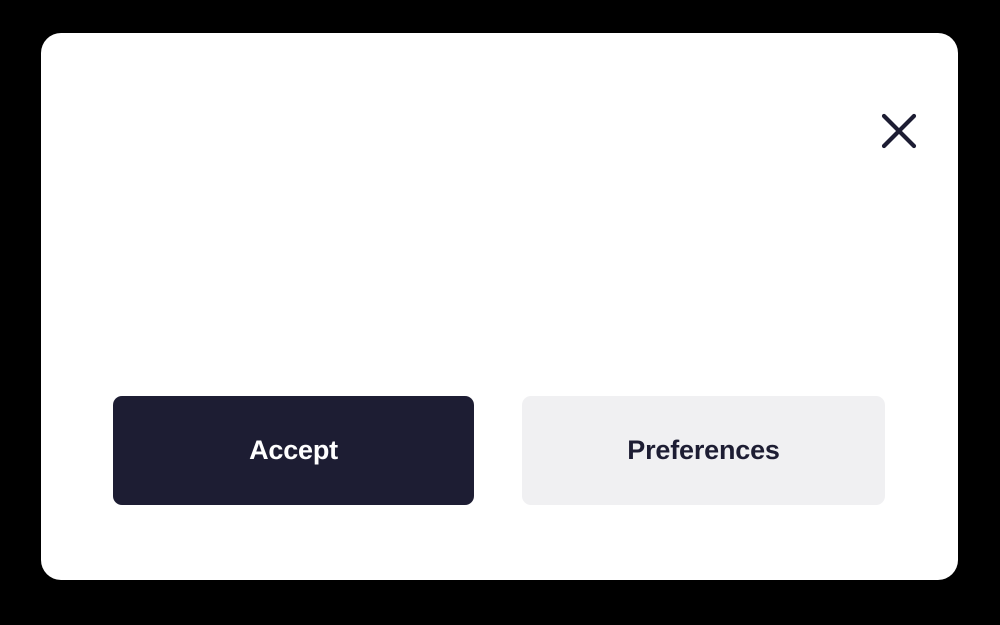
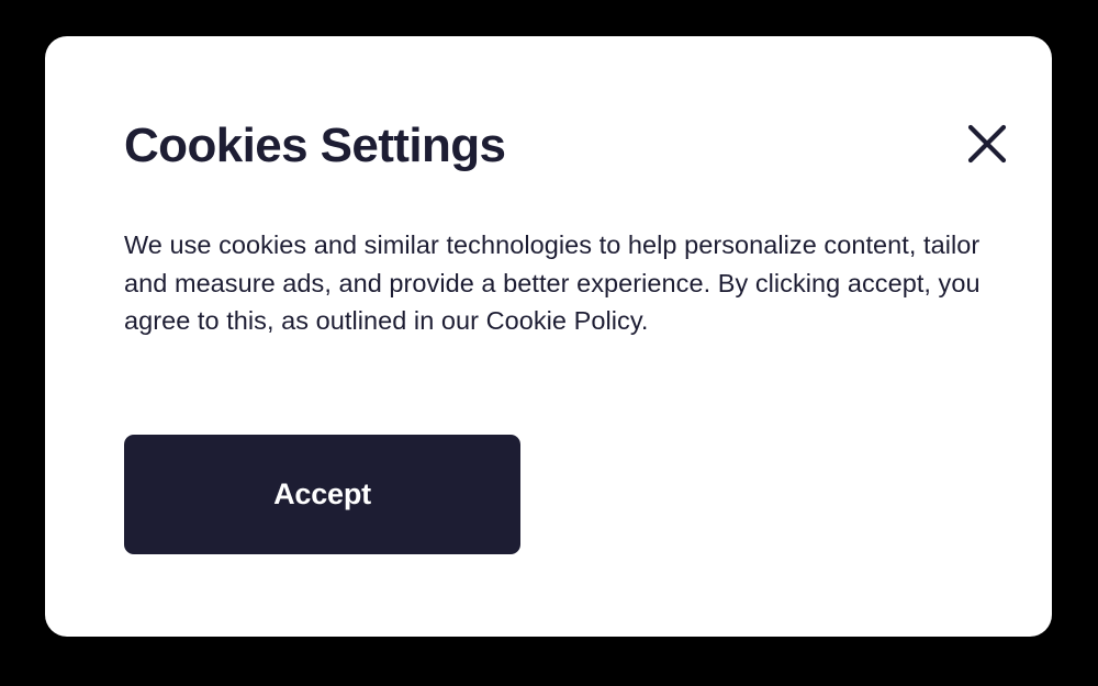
+ Cookies Settings
+ We use cookies and similar technologies to help personalize content, tailor and measure ads, and provide a better experience. By clicking accept, you agree to this, as outlined in our Cookie Policy.
  Accept
- Preferences
